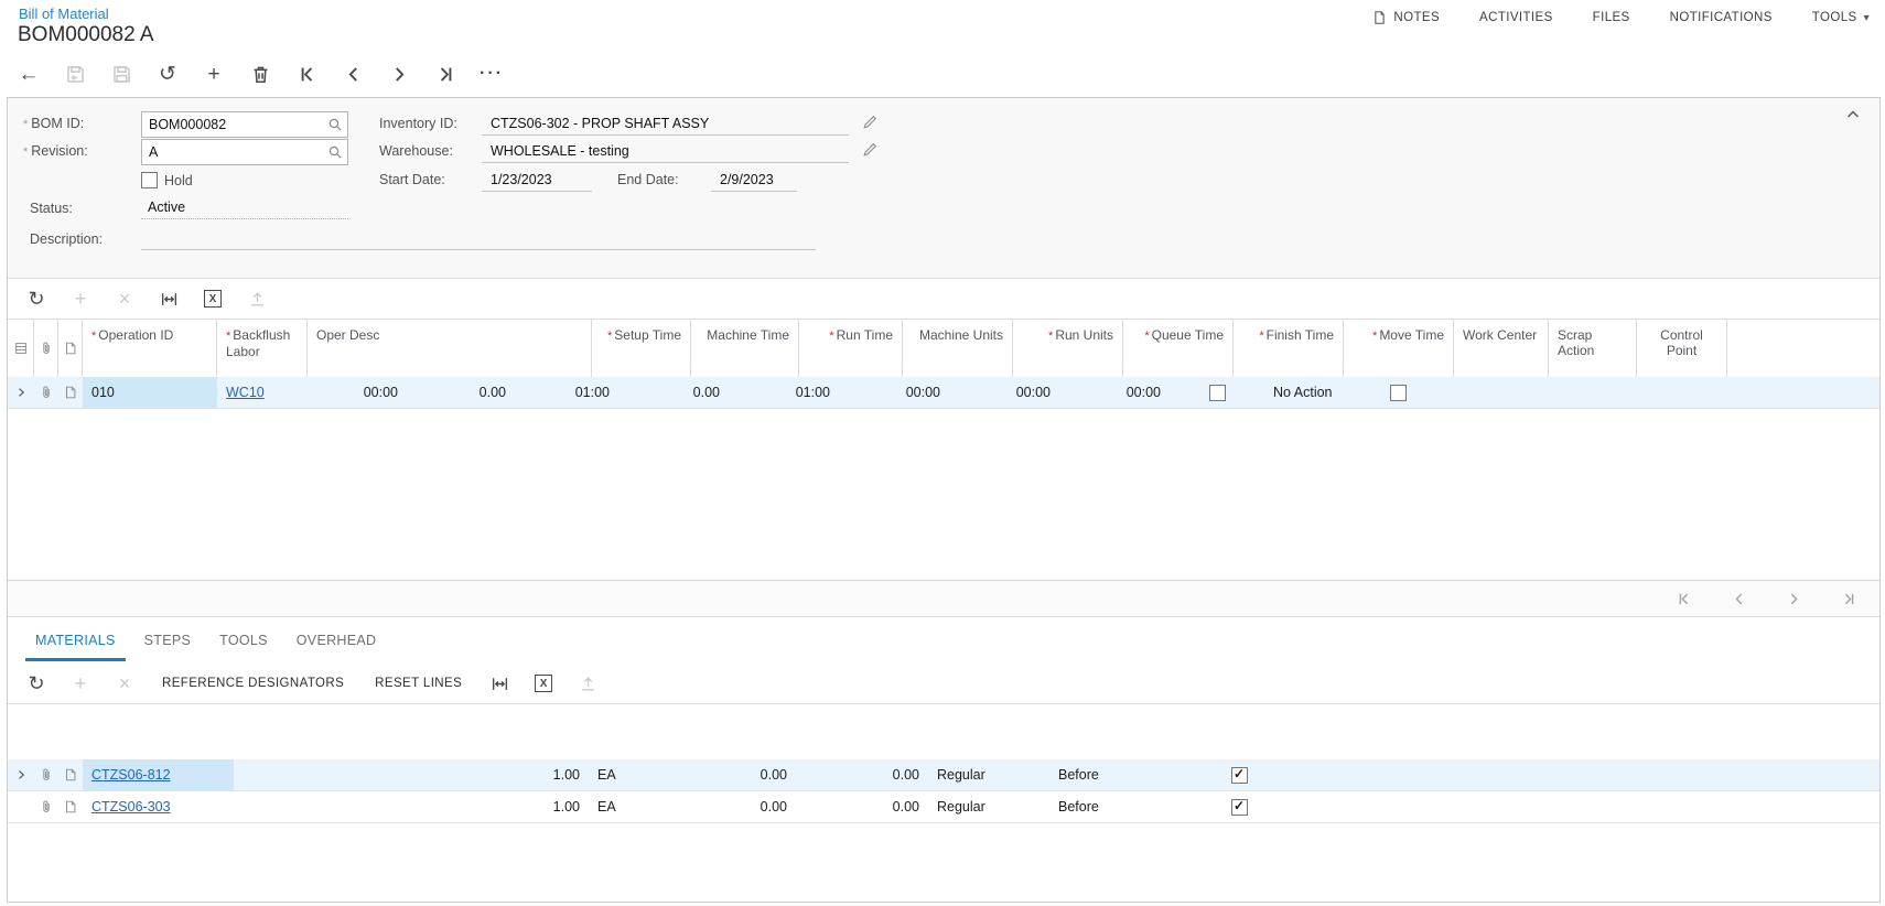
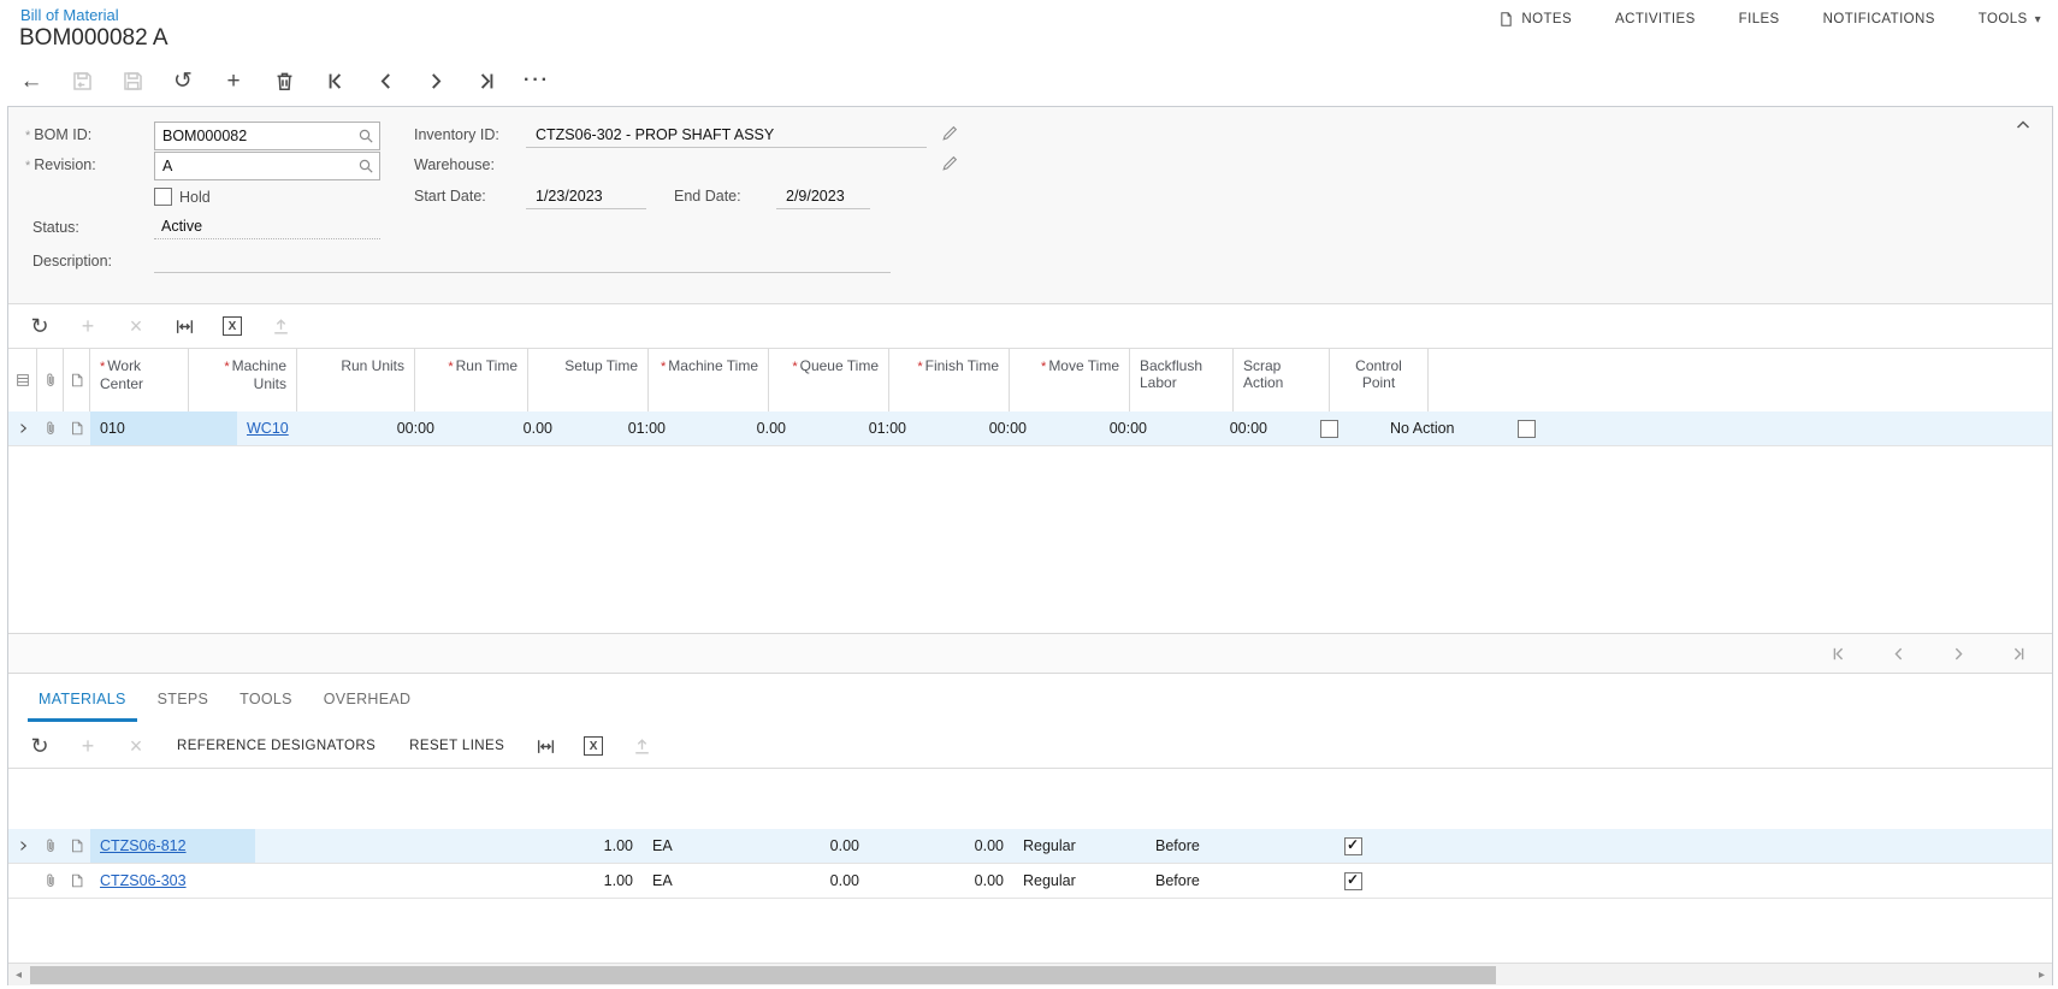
  Bill of Material
  BOM000082 A
  NOTES
  ACTIVITIES
  FILES
  NOTIFICATIONS
  TOOLS
  ▾
  ←
  ↺
  +
  ···
  * BOM ID:
  BOM000082
  * Revision:
  A
  Hold
  Status:
  Active
  Description:
  Inventory ID:
  CTZS06-302 - PROP SHAFT ASSY
  Warehouse:
- WHOLESALE - testing
  Start Date:
  1/23/2023
  End Date:
  2/9/2023
  ↻
  +
  ×
  X
- * Operation ID
- * Backflush Labor
+ * Work Center
- Oper Desc
- * Setup Time
+ * Machine Units
- Machine Time
+ Run Units
  * Run Time
- Machine Units
+ Setup Time
- * Run Units
+ * Machine Time
  * Queue Time
  * Finish Time
  * Move Time
- Work Center
+ Backflush Labor
  Scrap Action
  Control Point
  010
  WC10
  00:00
  0.00
  01:00
  0.00
  01:00
  00:00
  00:00
  00:00
  No Action
  MATERIALS
  STEPS
  TOOLS
  OVERHEAD
  ↻
  +
  ×
  REFERENCE DESIGNATORS
  RESET LINES
  X
  CTZS06-812
  1.00
  EA
  0.00
  0.00
  Regular
  Before
  CTZS06-303
  1.00
  EA
  0.00
  0.00
  Regular
  Before
+ ◂
+ ▸
